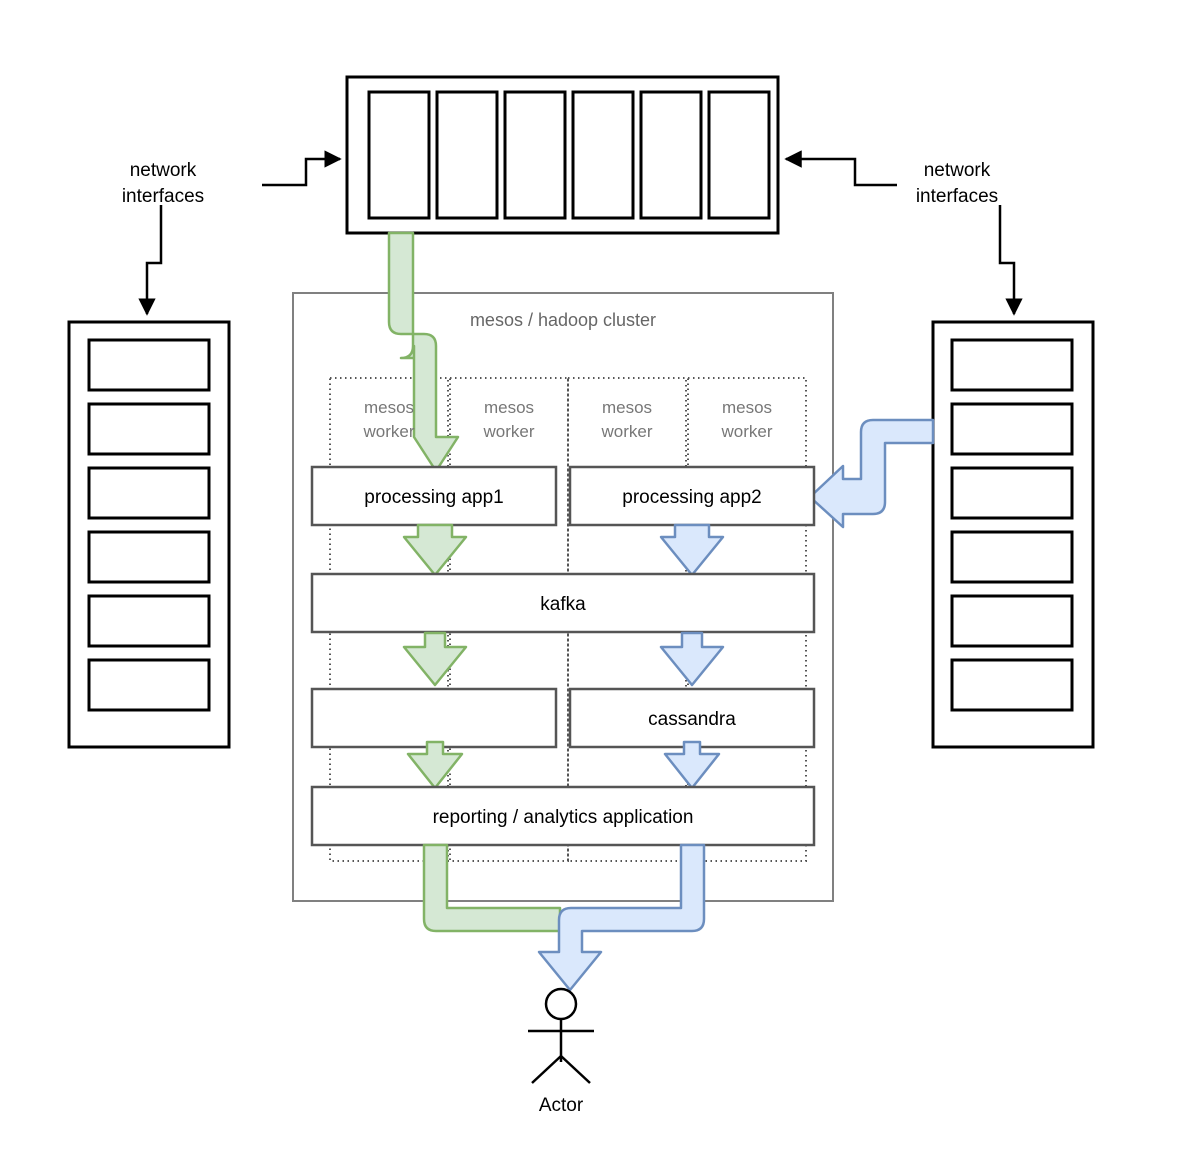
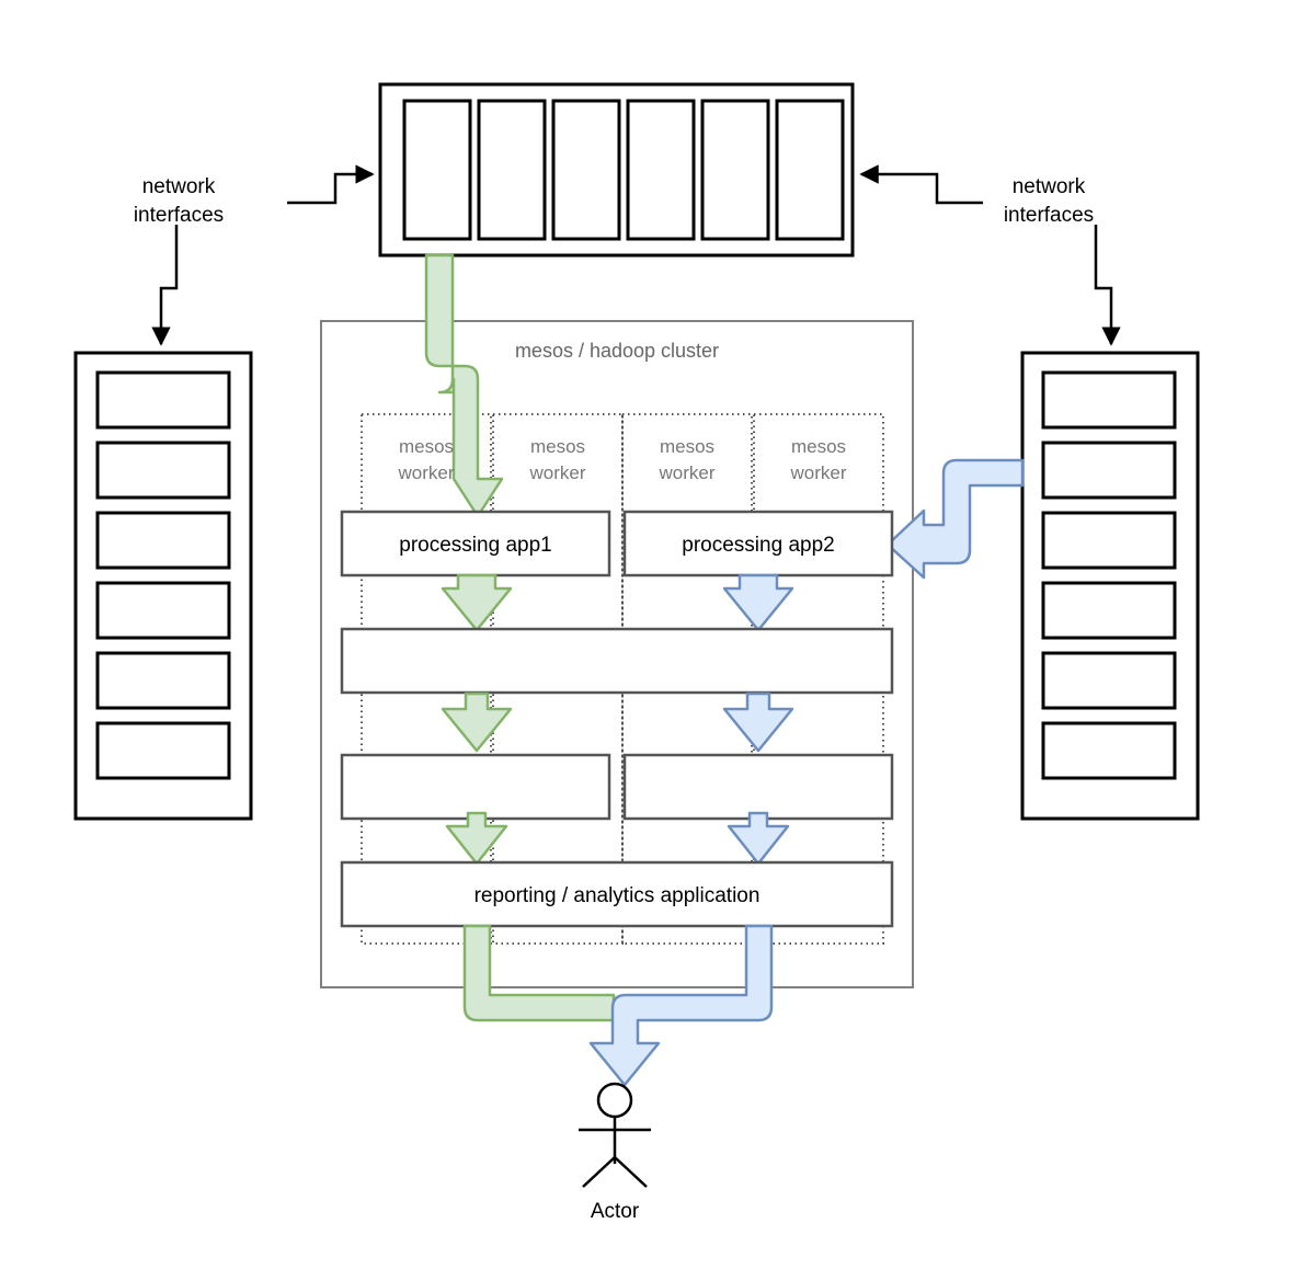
  network
  interfaces
  network
  interfaces
  mesos / hadoop cluster
  mesos
  worker
  mesos
  worker
  mesos
  worker
  mesos
  worker
  processing app1
  processing app2
- kafka
- cassandra
  reporting / analytics application
  Actor
